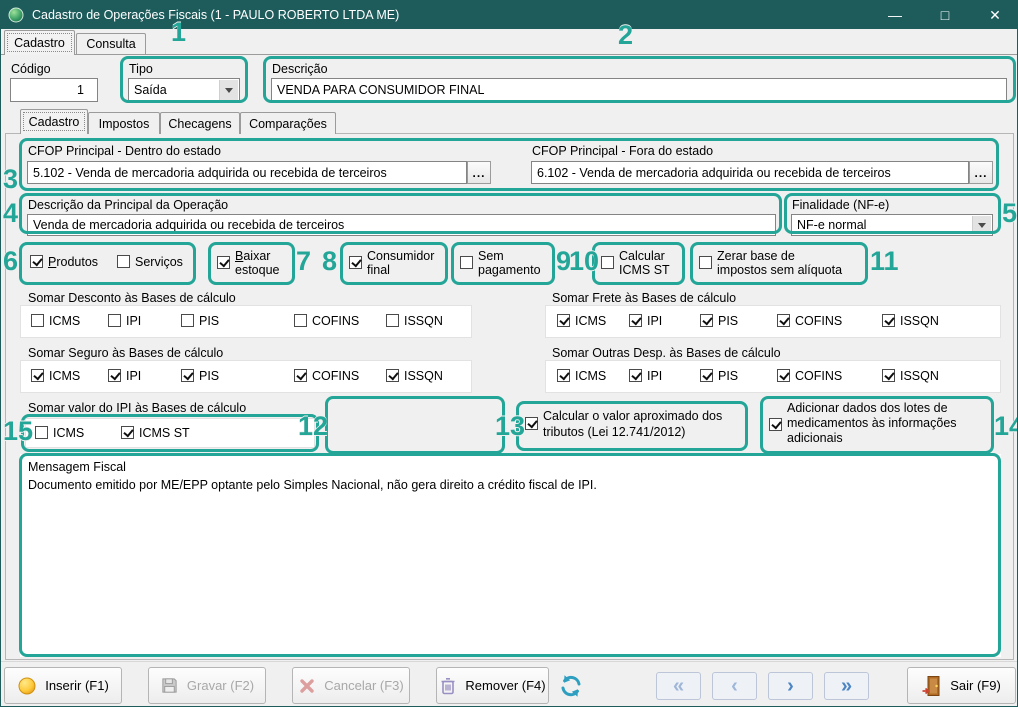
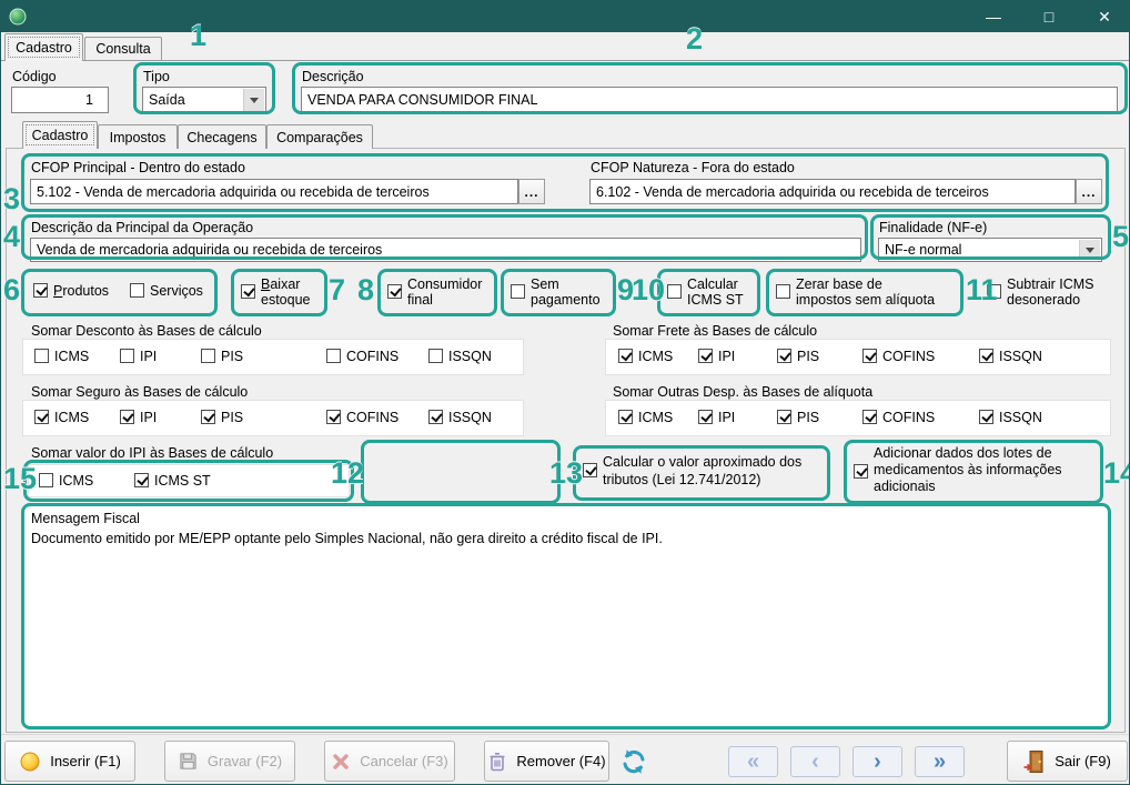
- Cadastro de Operações Fiscais (1 - PAULO ROBERTO LTDA ME)
  —
  □
  ✕
  Cadastro
  Consulta
  Código
  1
  Tipo
  Saída
  Descrição
  VENDA PARA CONSUMIDOR FINAL
  Cadastro
  Impostos
  Checagens
  Comparações
  CFOP Principal - Dentro do estado
  5.102 - Venda de mercadoria adquirida ou recebida de terceiros
  ...
- CFOP Principal - Fora do estado
+ CFOP Natureza - Fora do estado
  6.102 - Venda de mercadoria adquirida ou recebida de terceiros
  ...
  Descrição da Principal da Operação
  Venda de mercadoria adquirida ou recebida de terceiros
  Finalidade (NF-e)
  NF-e normal
  Produtos
  Serviços
  Baixar estoque
  Consumidor final
  Sem pagamento
  Calcular ICMS ST
  Zerar base de impostos sem alíquota
+ Subtrair ICMS desonerado
  Somar Desconto às Bases de cálculo
  ICMS
  IPI
  PIS
  COFINS
  ISSQN
  Somar Frete às Bases de cálculo
  ICMS
  IPI
  PIS
  COFINS
  ISSQN
  Somar Seguro às Bases de cálculo
  ICMS
  IPI
  PIS
  COFINS
  ISSQN
- Somar Outras Desp. às Bases de cálculo
+ Somar Outras Desp. às Bases de alíquota
  ICMS
  IPI
  PIS
  COFINS
  ISSQN
  Somar valor do IPI às Bases de cálculo
  ICMS
  ICMS ST
  Calcular o valor aproximado dos tributos (Lei 12.741/2012)
  Adicionar dados dos lotes de medicamentos às informações adicionais
  Mensagem Fiscal
  Documento emitido por ME/EPP optante pelo Simples Nacional, não gera direito a crédito fiscal de IPI.
  Inserir (F1)
  Gravar (F2)
  Cancelar (F3)
  Remover (F4)
  «
  ‹
  ›
  »
  Sair (F9)
  1
  2
  3
  4
  5
  6
  7
  8
  9
  10
  11
  12
  13
  14
  15
